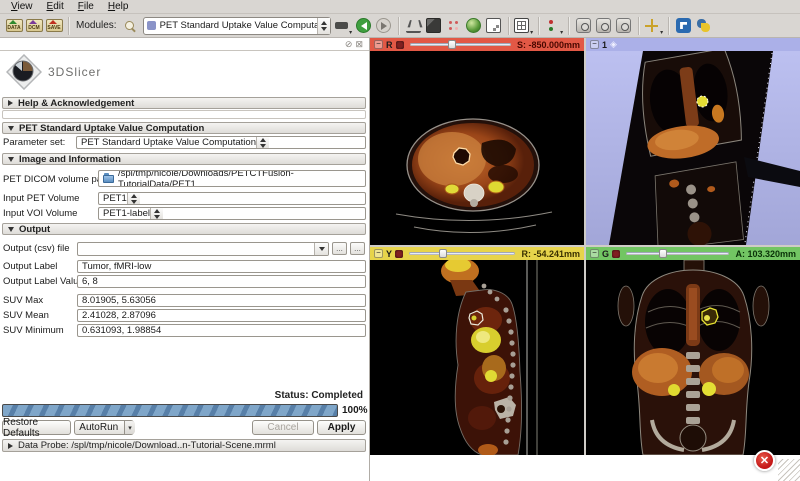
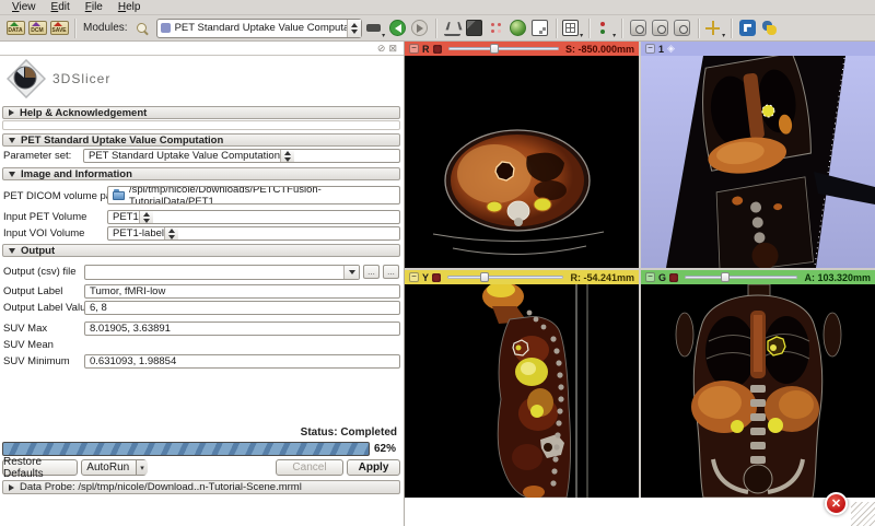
  View
  Edit
  File
  Help
  Modules:
  PET Standard Uptake Value Comput
  ⊘
  ⊠
  3DSlicer
  Help & Acknowledgement
  PET Standard Uptake Value Computation
  Parameter set:
  PET Standard Uptake Value Computation
  Image and Information
  PET DICOM volume p
  /spl/tmp/nicole/Downloads/PETCTFusion-TutorialData/PET1
  Input PET Volume
  PET1
  Input VOI Volume
  PET1-label
  Output
  Output (csv) file
  ...
  ...
  Output Label
  Tumor, fMRI-low
  Output Label Valu
  6, 8
  SUV Max
- 8.01905, 5.63056
+ 8.01905, 3.63891
  SUV Mean
- 2.41028, 2.87096
  SUV Minimum
  0.631093, 1.98854
  Status: Completed
- 100%
+ 62%
  Restore Defaults
  AutoRun
  Cancel
  Apply
  Data Probe: /spl/tmp/nicole/Download..n-Tutorial-Scene.mrml
  −
  R
  S: -850.000mm
  −
  1
  ◈
  −
  Y
  R: -54.241mm
  −
  G
  A: 103.320mm
  ✕
